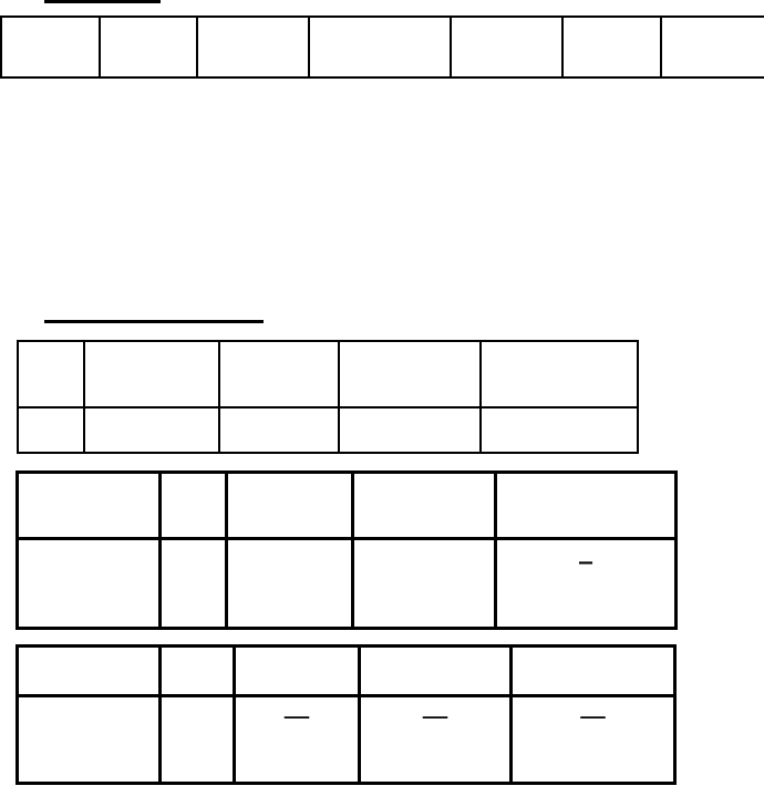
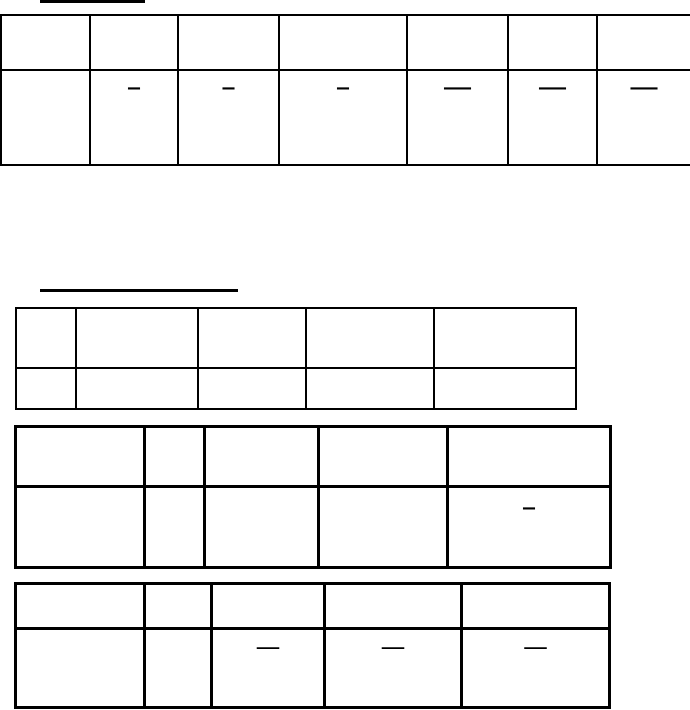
+ 	–	–	–	—	—	—
  				–
  		—	—	—
